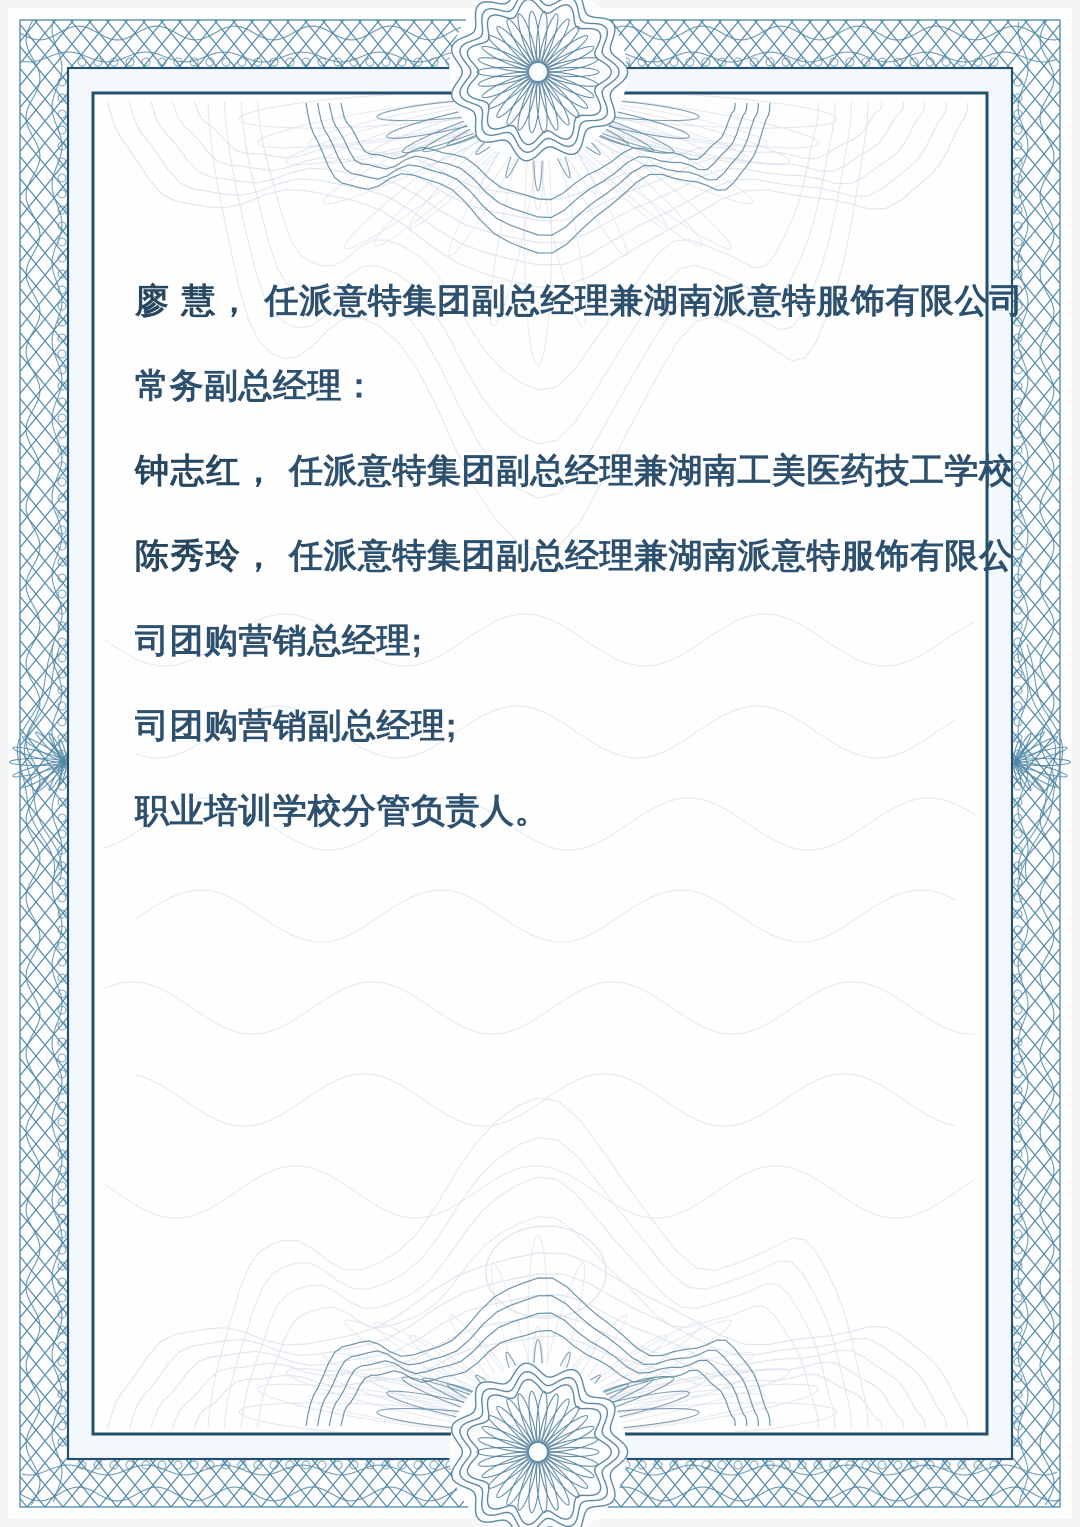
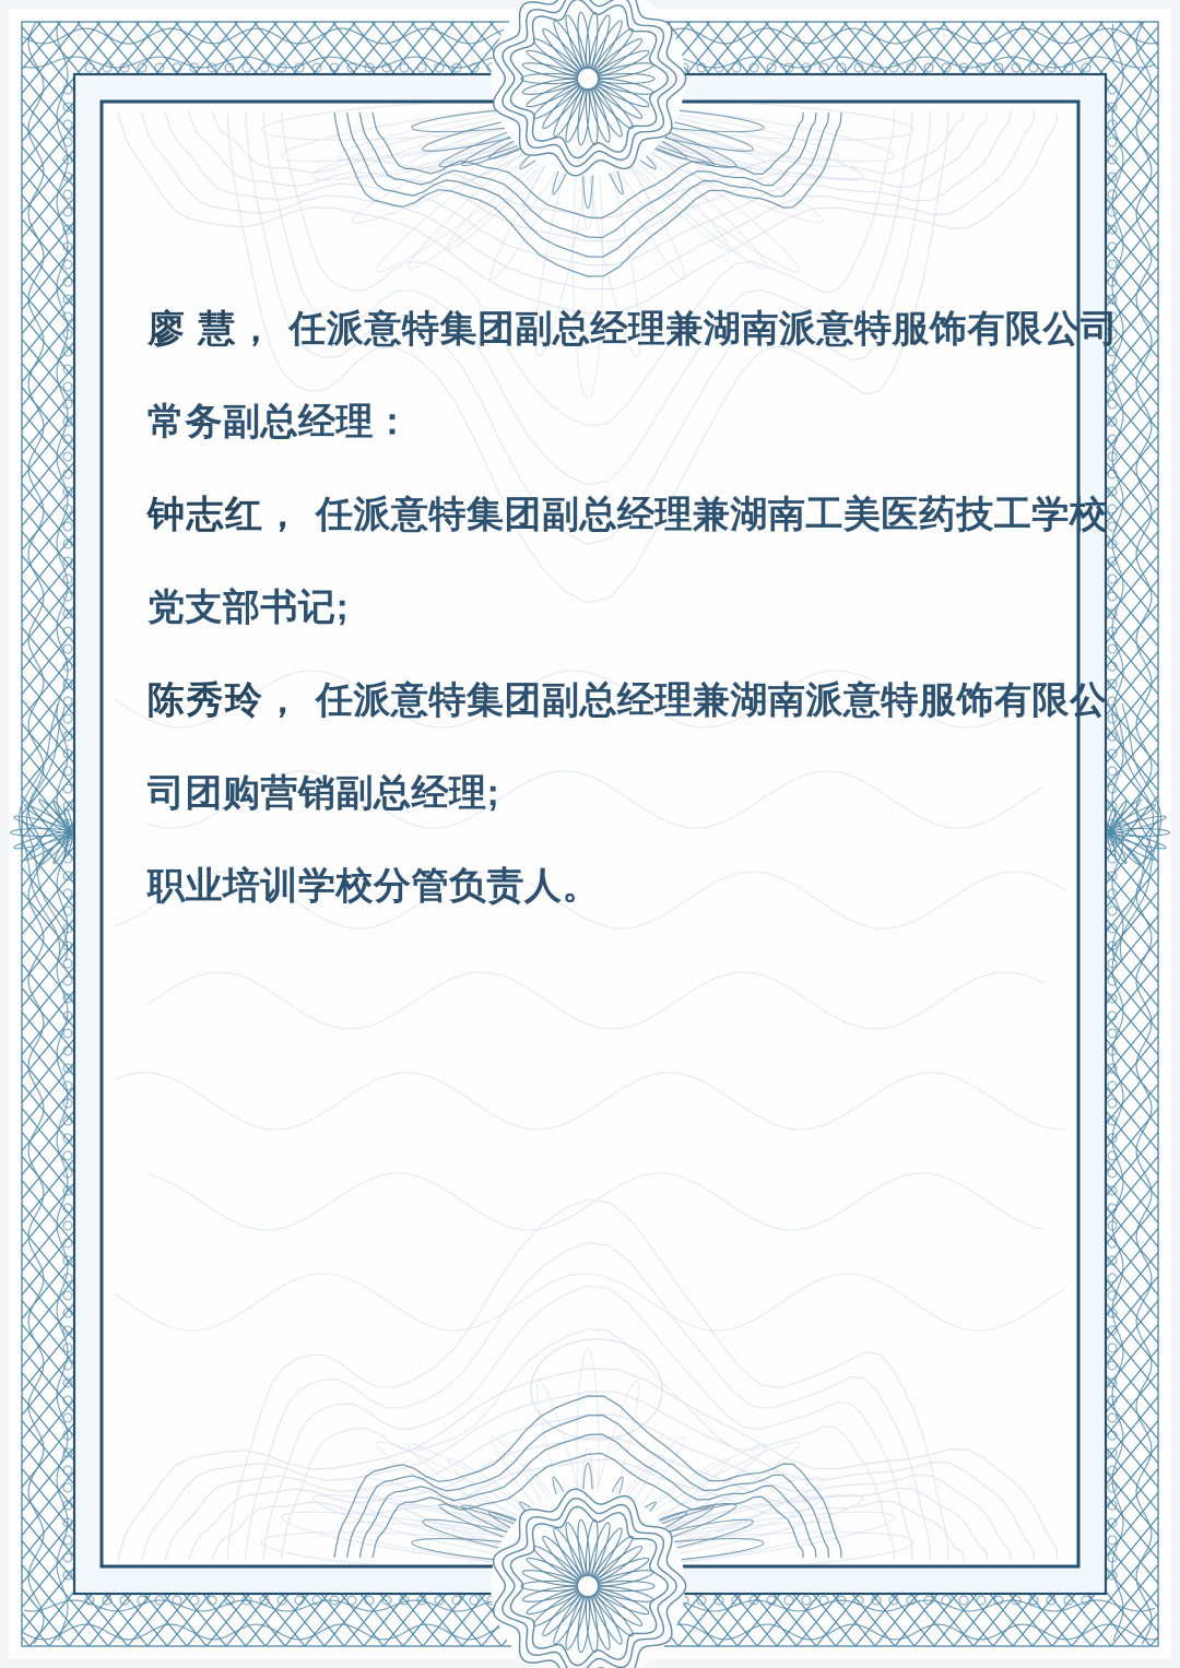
  廖 慧， 任派意特集团副总经理兼湖南派意特服饰有限公司
  常务副总经理：
  钟志红， 任派意特集团副总经理兼湖南工美医药技工学校
+ 党支部书记;
  陈秀玲， 任派意特集团副总经理兼湖南派意特服饰有限公
- 司团购营销总经理;
  司团购营销副总经理;
  职业培训学校分管负责人。
